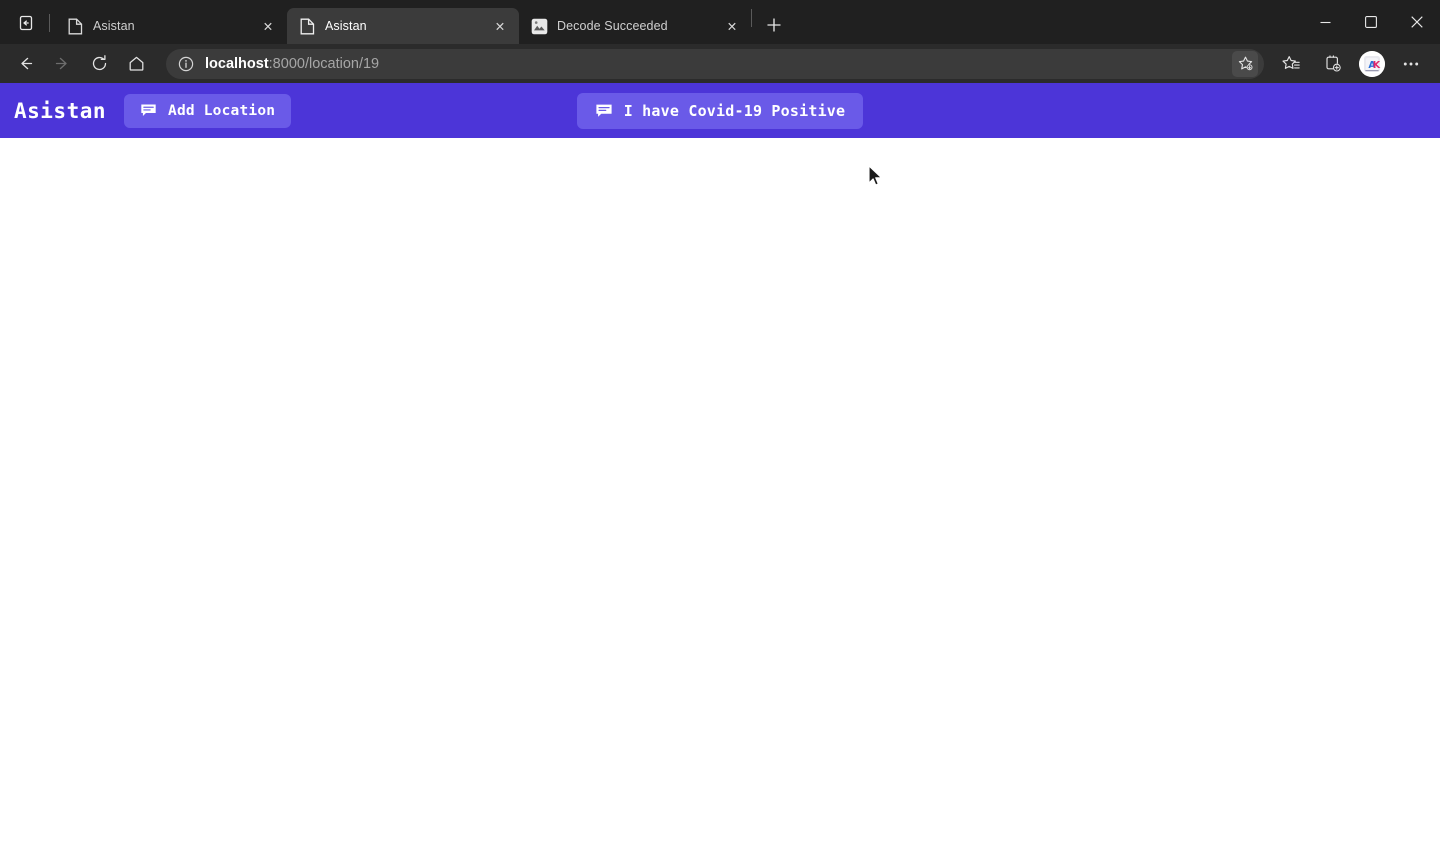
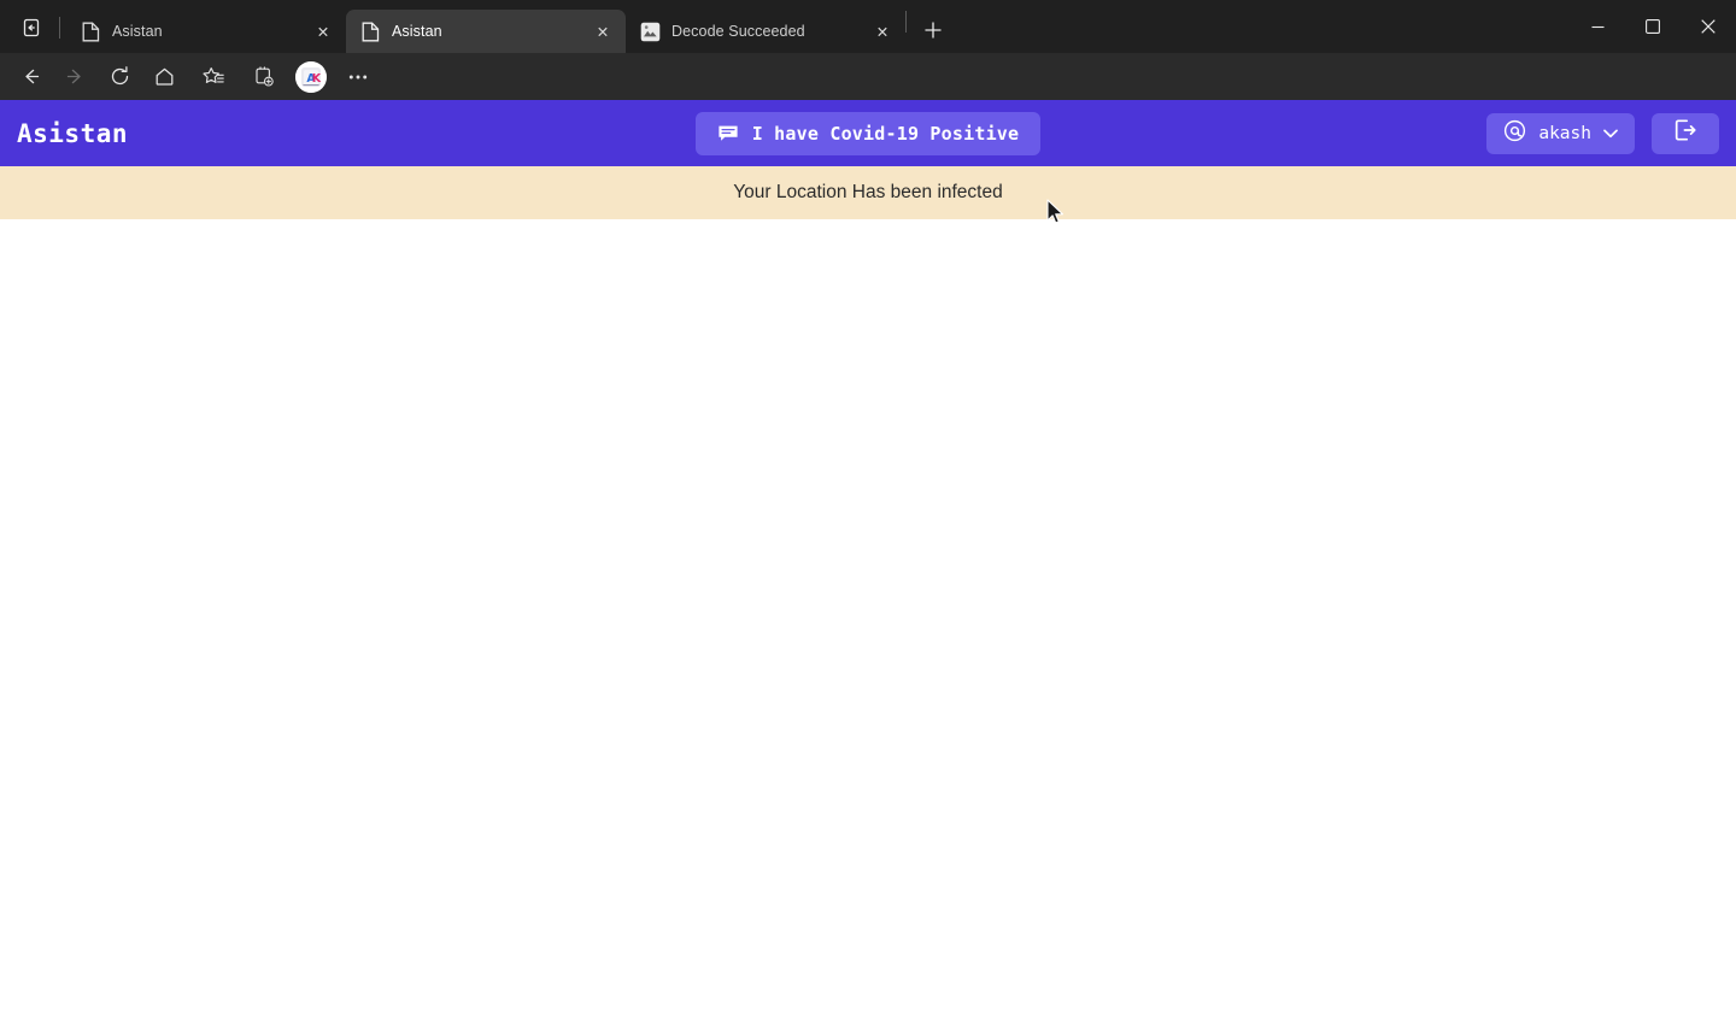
  Asistan
  ✕
  Asistan
  ✕
  Decode Succeeded
  ✕
- localhost:8000/location/19
  A
  K
  Asistan
- Add Location
  I have Covid-19 Positive
+ akash
+ Your Location Has been infected
